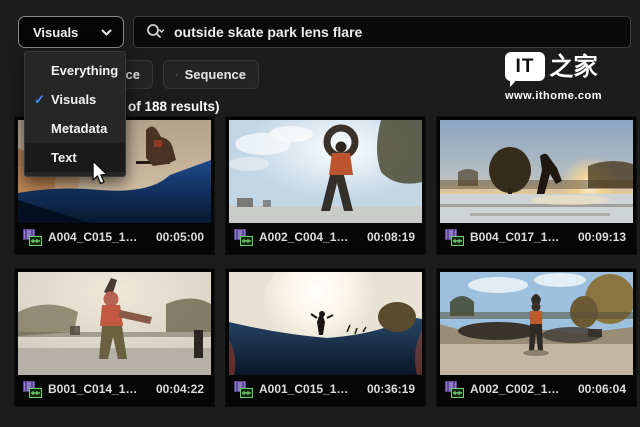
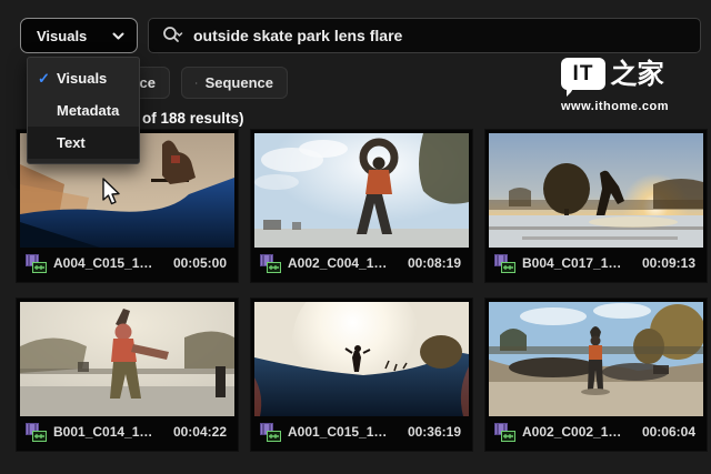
  Visuals
  outside skate park lens flare
  ce
  Sequence
  of 188 results)
- Everything
  ✓
  Visuals
  Metadata
  Text
  A004_C015_1…
  00:05:00
  A002_C004_1…
  00:08:19
  B004_C017_1…
  00:09:13
  B001_C014_1…
  00:04:22
  A001_C015_1…
  00:36:19
  A002_C002_1…
  00:06:04
  IT
  之家
  www.ithome.com
